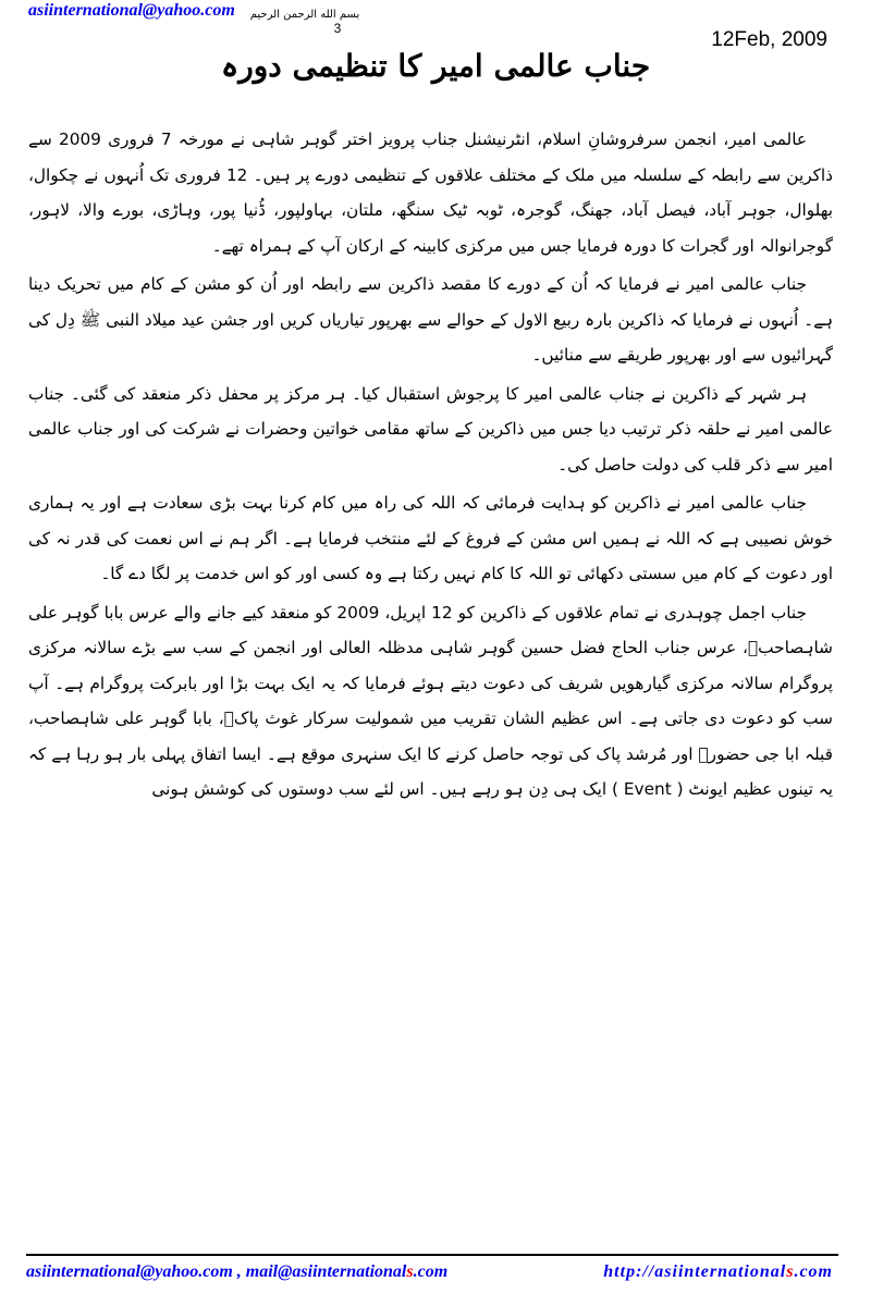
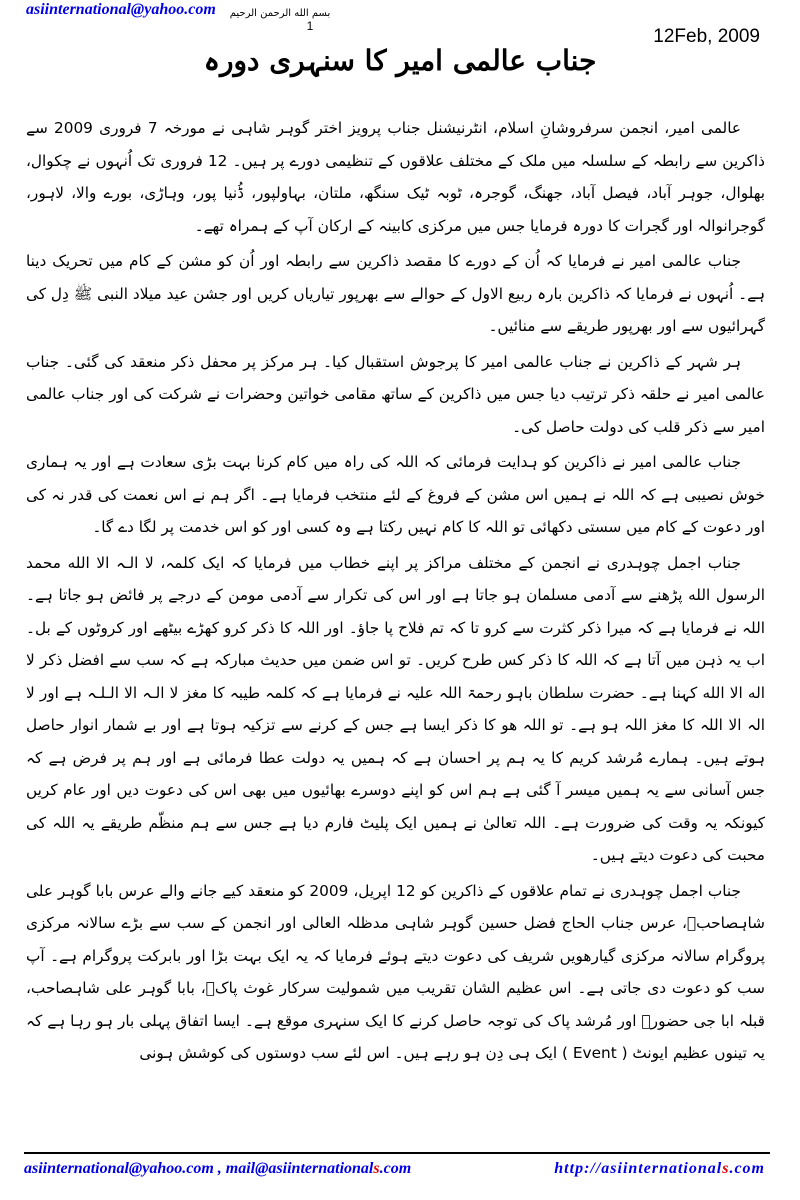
  asiinternational@yahoo.com
  بسم الله الرحمن الرحیم
- 3
+ 1
  12Feb, 2009
- جناب عالمی امیر کا تنظیمی دورہ
+ جناب عالمی امیر کا سنہری دورہ
  عالمی امیر، انجمن سرفروشانِ اسلام، انٹرنیشنل جناب پرویز اختر گوہر شاہی نے مورخہ 7 فروری 2009 سے ذاکرین سے رابطہ کے سلسلہ میں ملک کے مختلف علاقوں کے تنظیمی دورے پر ہیں۔ 12 فروری تک اُنہوں نے چکوال، بھلوال، جوہر آباد، فیصل آباد، جھنگ، گوجرہ، ٹوبہ ٹیک سنگھ، ملتان، بہاولپور، ڈُنیا پور، وہاڑی، بورے والا، لاہور، گوجرانوالہ اور گجرات کا دورہ فرمایا جس میں مرکزی کابینہ کے ارکان آپ کے ہمراہ تھے۔
  جناب عالمی امیر نے فرمایا کہ اُن کے دورے کا مقصد ذاکرین سے رابطہ اور اُن کو مشن کے کام میں تحریک دینا ہے۔ اُنہوں نے فرمایا کہ ذاکرین بارہ ربیع الاول کے حوالے سے بھرپور تیاریاں کریں اور جشن عید میلاد النبی ﷺ دِل کی گہرائیوں سے اور بھرپور طریقے سے منائیں۔
  ہر شہر کے ذاکرین نے جناب عالمی امیر کا پرجوش استقبال کیا۔ ہر مرکز پر محفل ذکر منعقد کی گئی۔ جناب عالمی امیر نے حلقہ ذکر ترتیب دیا جس میں ذاکرین کے ساتھ مقامی خواتین وحضرات نے شرکت کی اور جناب عالمی امیر سے ذکر قلب کی دولت حاصل کی۔
  جناب عالمی امیر نے ذاکرین کو ہدایت فرمائی کہ اللہ کی راہ میں کام کرنا بہت بڑی سعادت ہے اور یہ ہماری خوش نصیبی ہے کہ اللہ نے ہمیں اس مشن کے فروغ کے لئے منتخب فرمایا ہے۔ اگر ہم نے اس نعمت کی قدر نہ کی اور دعوت کے کام میں سستی دکھائی تو اللہ کا کام نہیں رکتا ہے وہ کسی اور کو اس خدمت پر لگا دے گا۔
+ جناب اجمل چوہدری نے انجمن کے مختلف مراکز پر اپنے خطاب میں فرمایا کہ ایک کلمہ، لا الـہ الا الله محمد الرسول الله پڑھنے سے آدمی مسلمان ہو جاتا ہے اور اس کی تکرار سے آدمی مومن کے درجے پر فائض ہو جاتا ہے۔ اللہ نے فرمایا ہے کہ میرا ذکر کثرت سے کرو تا کہ تم فلاح پا جاؤ۔ اور اللہ کا ذکر کرو کھڑے بیٹھے اور کروٹوں کے بل۔ اب یہ ذہن میں آتا ہے کہ اللہ کا ذکر کس طرح کریں۔ تو اس ضمن میں حدیث مبارکہ ہے کہ سب سے افضل ذکر لا اله الا الله کہنا ہے۔ حضرت سلطان باہو رحمۃ اللہ علیہ نے فرمایا ہے کہ کلمہ طیبہ کا مغز لا الـہ الا الـلـہ ہے اور لا الہ الا اللہ کا مغز اللہ ہو ہے۔ تو اللہ ھو کا ذکر ایسا ہے جس کے کرنے سے تزکیہ ہوتا ہے اور بے شمار انوار حاصل ہوتے ہیں۔ ہمارے مُرشد کریم کا یہ ہم پر احسان ہے کہ ہمیں یہ دولت عطا فرمائی ہے اور ہم پر فرض ہے کہ جس آسانی سے یہ ہمیں میسر آ گئی ہے ہم اس کو اپنے دوسرے بھائیوں میں بھی اس کی دعوت دیں اور عام کریں کیونکہ یہ وقت کی ضرورت ہے۔ اللہ تعالیٰ نے ہمیں ایک پلیٹ فارم دیا ہے جس سے ہم منظّم طریقے یہ اللہ کی محبت کی دعوت دیتے ہیں۔
  جناب اجمل چوہدری نے تمام علاقوں کے ذاکرین کو 12 اپریل، 2009 کو منعقد کیے جانے والے عرس بابا گوہر علی شاہصاحبؒ، عرس جناب الحاج فضل حسین گوہر شاہی مدظلہ العالی اور انجمن کے سب سے بڑے سالانہ مرکزی پروگرام سالانہ مرکزی گیارھویں شریف کی دعوت دیتے ہوئے فرمایا کہ یہ ایک بہت بڑا اور بابرکت پروگرام ہے۔ آپ سب کو دعوت دی جاتی ہے۔ اس عظیم الشان تقریب میں شمولیت سرکار غوث پاکؓ، بابا گوہر علی شاہصاحب، قبلہ ابا جی حضورؒ اور مُرشد پاک کی توجہ حاصل کرنے کا ایک سنہری موقع ہے۔ ایسا اتفاق پہلی بار ہو رہا ہے کہ یہ تینوں عظیم ایونٹ ( Event ) ایک ہی دِن ہو رہے ہیں۔ اس لئے سب دوستوں کی کوشش ہونی
  asiinternational@yahoo.com , mail@asiinternationals.com
  http://asiinternationals.com
